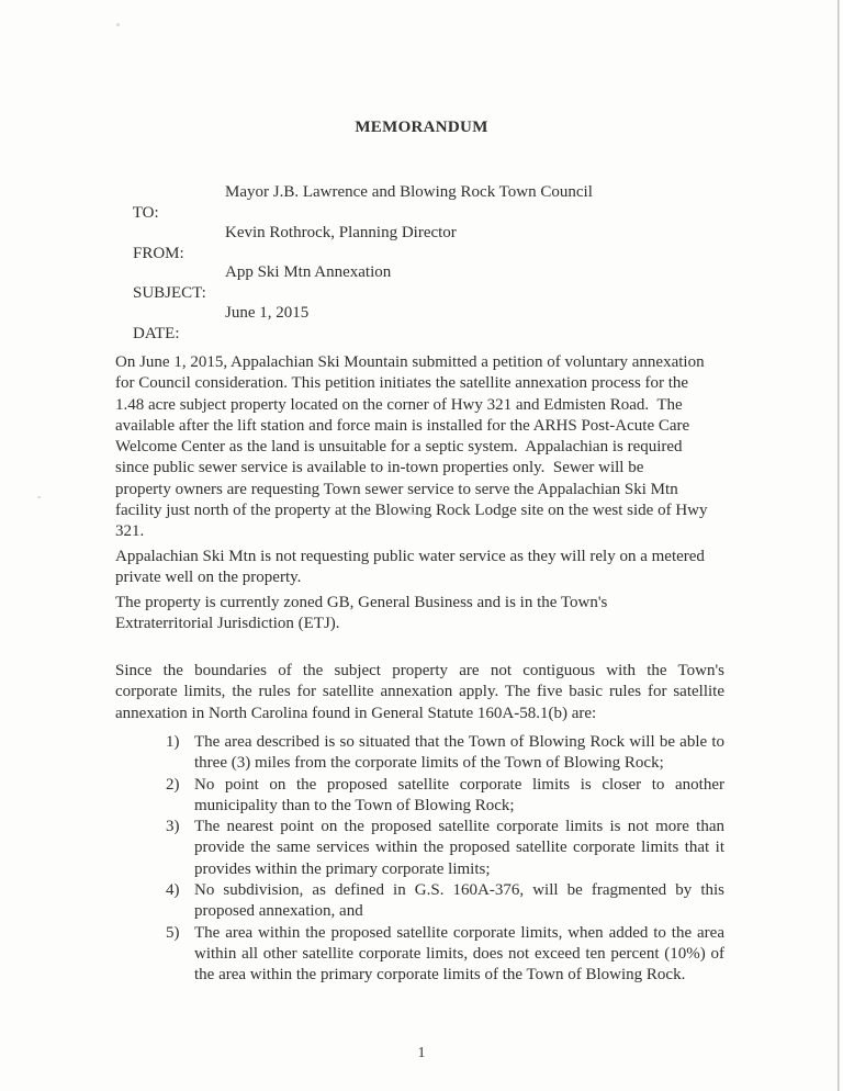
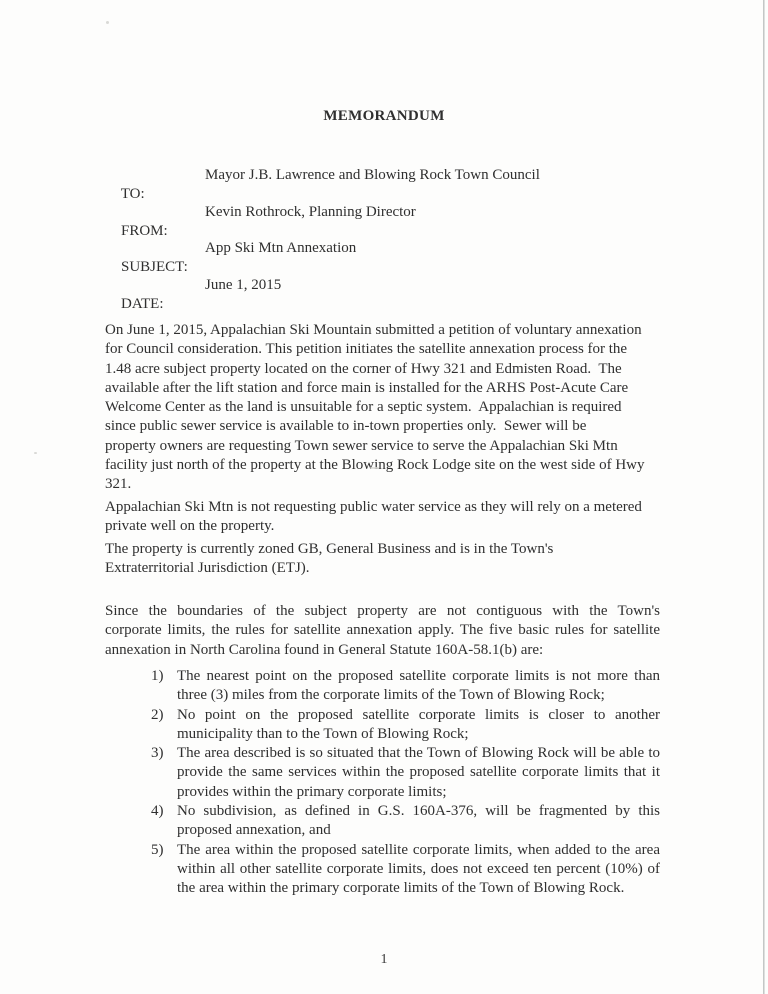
  MEMORANDUM
  TO:
  Mayor J.B. Lawrence and Blowing Rock Town Council
  FROM:
  Kevin Rothrock, Planning Director
  SUBJECT:
  App Ski Mtn Annexation
  DATE:
  June 1, 2015
  On June 1, 2015, Appalachian Ski Mountain submitted a petition of voluntary annexation
  for Council consideration. This petition initiates the satellite annexation process for the
  1.48 acre subject property located on the corner of Hwy 321 and Edmisten Road. The
  available after the lift station and force main is installed for the ARHS Post-Acute Care
  Welcome Center as the land is unsuitable for a septic system. Appalachian is required
  since public sewer service is available to in-town properties only. Sewer will be
  property owners are requesting Town sewer service to serve the Appalachian Ski Mtn
  facility just north of the property at the Blowing Rock Lodge site on the west side of Hwy
  321.
  Appalachian Ski Mtn is not requesting public water service as they will rely on a metered
  private well on the property.
  The property is currently zoned GB, General Business and is in the Town's
  Extraterritorial Jurisdiction (ETJ).
  Since the boundaries of the subject property are not contiguous with the Town's
  corporate limits, the rules for satellite annexation apply. The five basic rules for satellite
  annexation in North Carolina found in General Statute 160A-58.1(b) are:
  1)
- The area described is so situated that the Town of Blowing Rock will be able to
+ The nearest point on the proposed satellite corporate limits is not more than
  three (3) miles from the corporate limits of the Town of Blowing Rock;
  2)
  No point on the proposed satellite corporate limits is closer to another
  municipality than to the Town of Blowing Rock;
  3)
- The nearest point on the proposed satellite corporate limits is not more than
+ The area described is so situated that the Town of Blowing Rock will be able to
  provide the same services within the proposed satellite corporate limits that it
  provides within the primary corporate limits;
  4)
  No subdivision, as defined in G.S. 160A-376, will be fragmented by this
  proposed annexation, and
  5)
  The area within the proposed satellite corporate limits, when added to the area
  within all other satellite corporate limits, does not exceed ten percent (10%) of
  the area within the primary corporate limits of the Town of Blowing Rock.
  1
